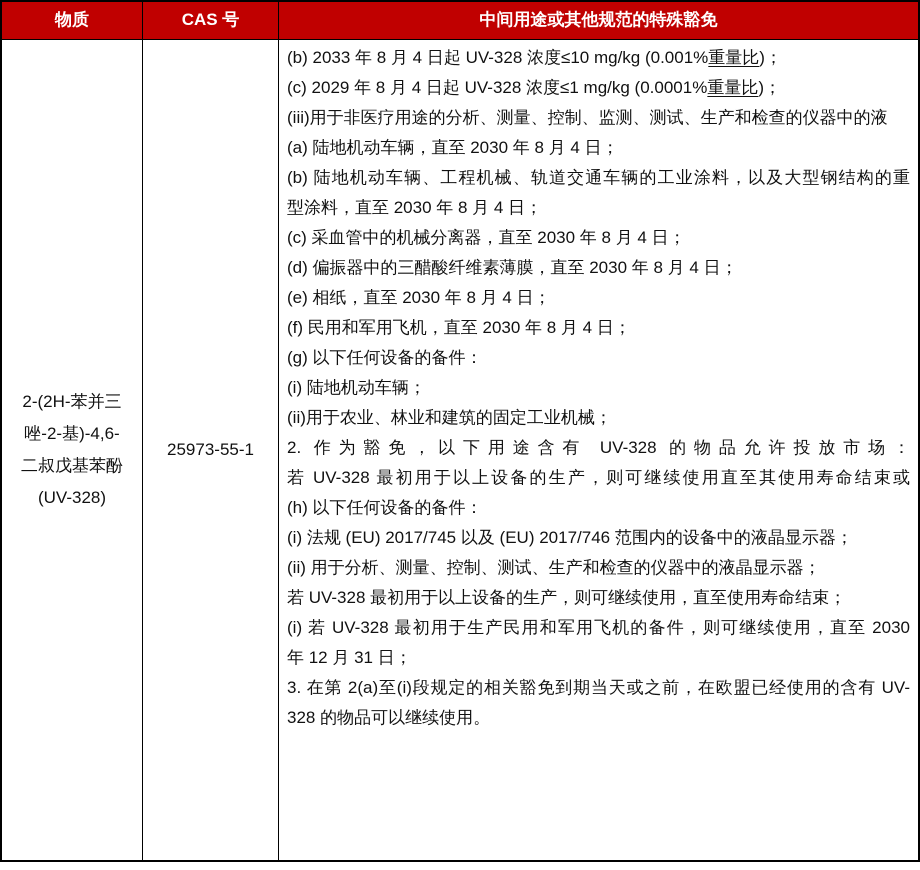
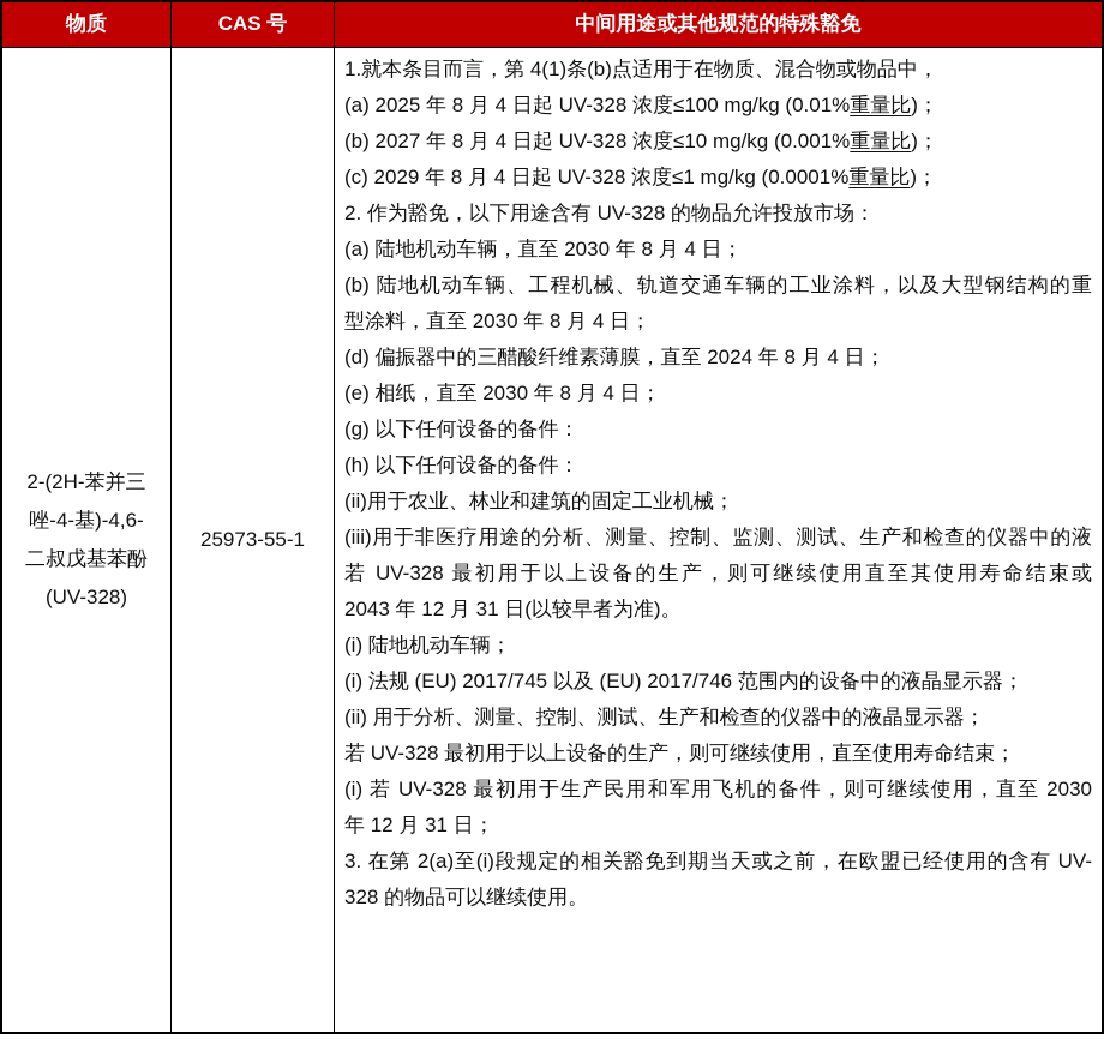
  物质
  CAS 号
  中间用途或其他规范的特殊豁免
  2-(2H-苯并三
- 唑-2-基)-4,6-
+ 唑-4-基)-4,6-
  二叔戊基苯酚
  (UV-328)
  25973-55-1
+ 1.就本条目而言，第 4(1)条(b)点适用于在物质、混合物或物品中，
+ (a) 2025 年 8 月 4 日起 UV-328 浓度≤100 mg/kg (0.01%重量比)；
- (b) 2033 年 8 月 4 日起 UV-328 浓度≤10 mg/kg (0.001%重量比)；
+ (b) 2027 年 8 月 4 日起 UV-328 浓度≤10 mg/kg (0.001%重量比)；
  (c) 2029 年 8 月 4 日起 UV-328 浓度≤1 mg/kg (0.0001%重量比)；
- (iii)用于非医疗用途的分析、测量、控制、监测、测试、生产和检查的仪器中的液
+ 2. 作为豁免，以下用途含有 UV-328 的物品允许投放市场：
  (a) 陆地机动车辆，直至 2030 年 8 月 4 日；
  (b) 陆地机动车辆、工程机械、轨道交通车辆的工业涂料，以及大型钢结构的重
  型涂料，直至 2030 年 8 月 4 日；
- (c) 采血管中的机械分离器，直至 2030 年 8 月 4 日；
- (d) 偏振器中的三醋酸纤维素薄膜，直至 2030 年 8 月 4 日；
+ (d) 偏振器中的三醋酸纤维素薄膜，直至 2024 年 8 月 4 日；
  (e) 相纸，直至 2030 年 8 月 4 日；
- (f) 民用和军用飞机，直至 2030 年 8 月 4 日；
  (g) 以下任何设备的备件：
- (i) 陆地机动车辆；
+ (h) 以下任何设备的备件：
  (ii)用于农业、林业和建筑的固定工业机械；
- 2. 作为豁免，以下用途含有 UV-328 的物品允许投放市场：
+ (iii)用于非医疗用途的分析、测量、控制、监测、测试、生产和检查的仪器中的液
  若 UV-328 最初用于以上设备的生产，则可继续使用直至其使用寿命结束或
+ 2043 年 12 月 31 日(以较早者为准)。
- (h) 以下任何设备的备件：
+ (i) 陆地机动车辆；
  (i) 法规 (EU) 2017/745 以及 (EU) 2017/746 范围内的设备中的液晶显示器；
  (ii) 用于分析、测量、控制、测试、生产和检查的仪器中的液晶显示器；
  若 UV-328 最初用于以上设备的生产，则可继续使用，直至使用寿命结束；
  (i) 若 UV-328 最初用于生产民用和军用飞机的备件，则可继续使用，直至 2030
  年 12 月 31 日；
  3. 在第 2(a)至(i)段规定的相关豁免到期当天或之前，在欧盟已经使用的含有 UV-
  328 的物品可以继续使用。
